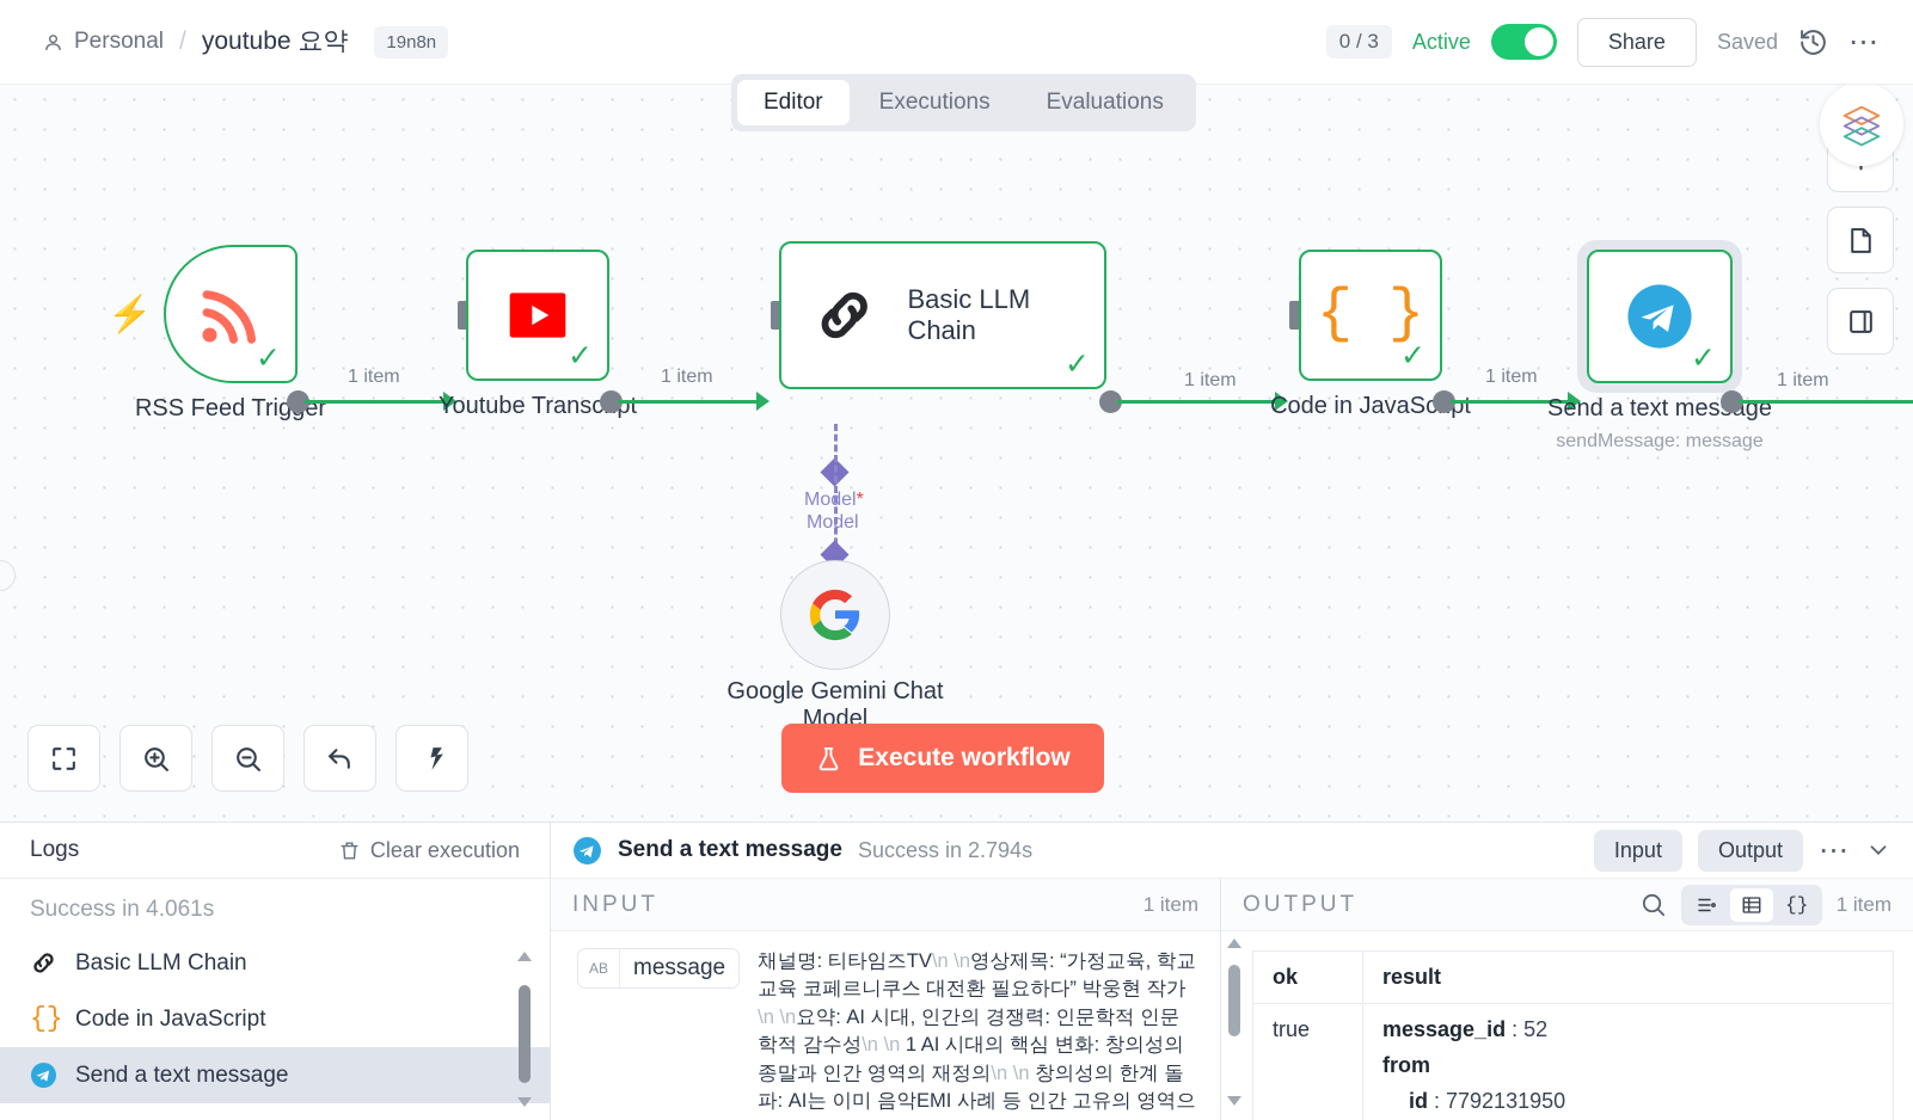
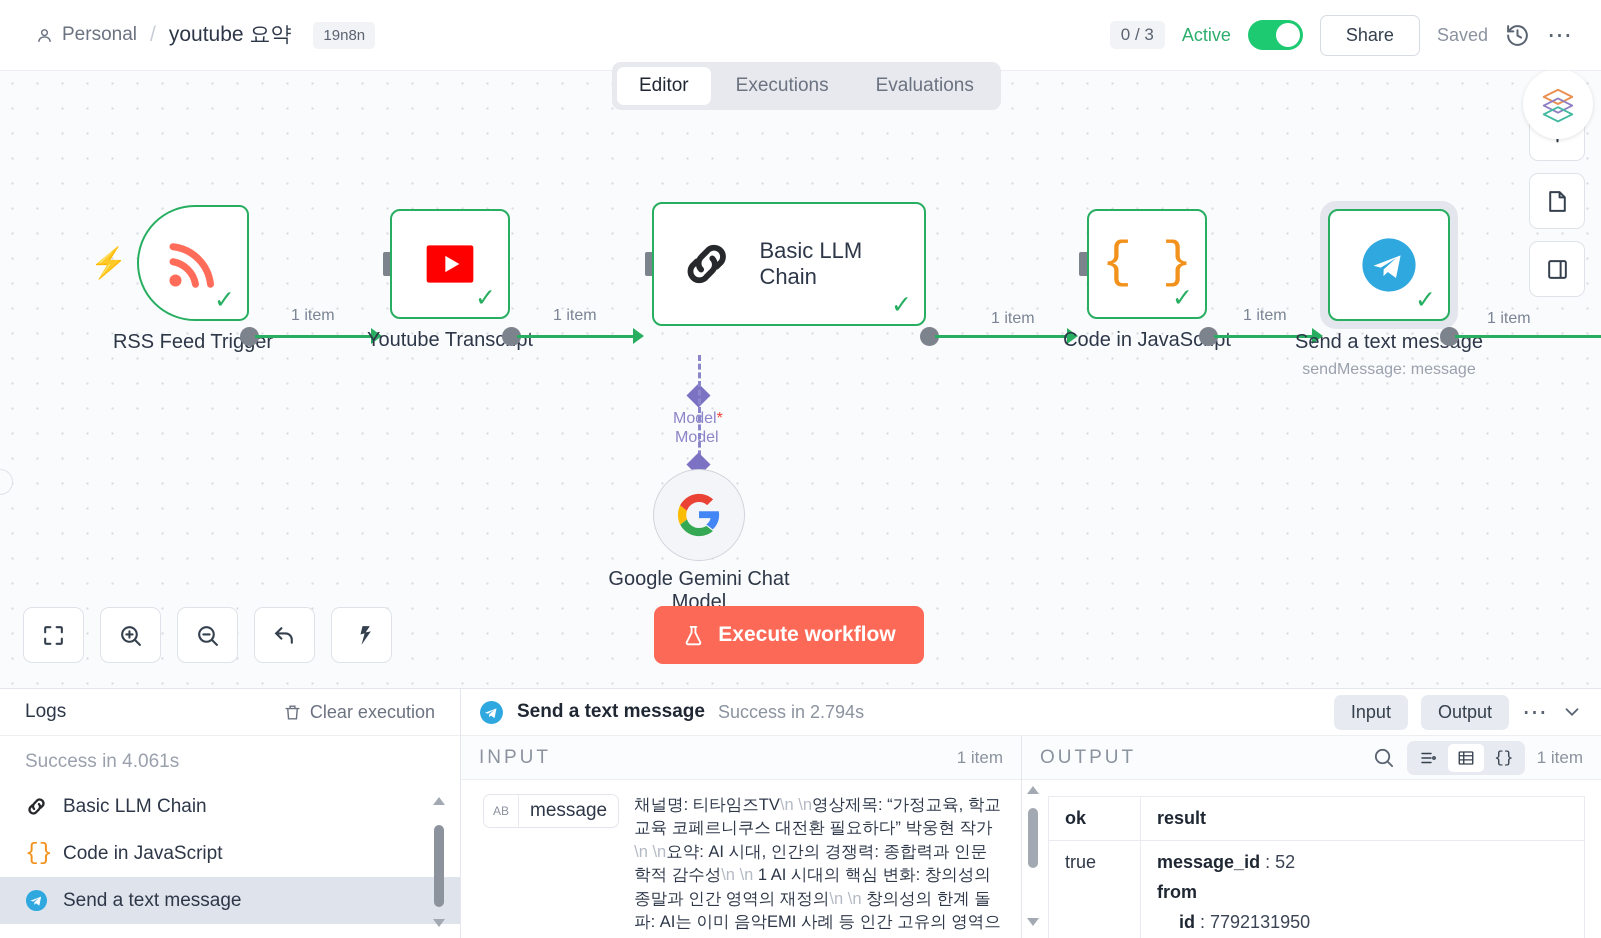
  Personal
  /
  youtube 요약
  19n8n
  0 / 3
  Active
  Share
  Saved
  ⋯
  Editor
  Executions
  Evaluations
  ⚡
  ✓
  RSS Feed Triger
  1 item
  ✓
  Youtube Transcpt
  1 item
  Basic LLM Chain
  ✓
  Model*
  Model
  Google Gemini Chat Model
  1 item
  { }
  ✓
  Code in JavaScpt
  1 item
  ✓
  Send a text mesge
  sendMessage: message
  1 item
  Execute workflow
  Logs
  Clear execution
  Success in 4.061s
  Basic LLM Chain
  {}
  Code in JavaScript
  Send a text message
  Send a text message
  Success in 2.794s
  Input
  Output
  ⋯
  INPUT
  1 item
  AB
  message
- 채널명: 티타임즈TV\n \n영상제목: “가정교육, 학교교육 코페르니쿠스 대전환 필요하다” 박웅현 작가\n \n요약: AI 시대, 인간의 경쟁력: 인문학적 인문학적 감수성\n \n 1 AI 시대의 핵심 변화: 창의성의 종말과 인간 영역의 재정의\n \n 창의성의 한계 돌파: AI는 이미 음악EMI 사례 등 인간 고유의 영역으
+ 채널명: 티타임즈TV\n \n영상제목: “가정교육, 학교교육 코페르니쿠스 대전환 필요하다” 박웅현 작가\n \n요약: AI 시대, 인간의 경쟁력: 종합력과 인문학적 감수성\n \n 1 AI 시대의 핵심 변화: 창의성의 종말과 인간 영역의 재정의\n \n 창의성의 한계 돌파: AI는 이미 음악EMI 사례 등 인간 고유의 영역으
  OUTPUT
  {}
  1 item
  ok	result
  true	message_id : 52 from id : 7792131950
